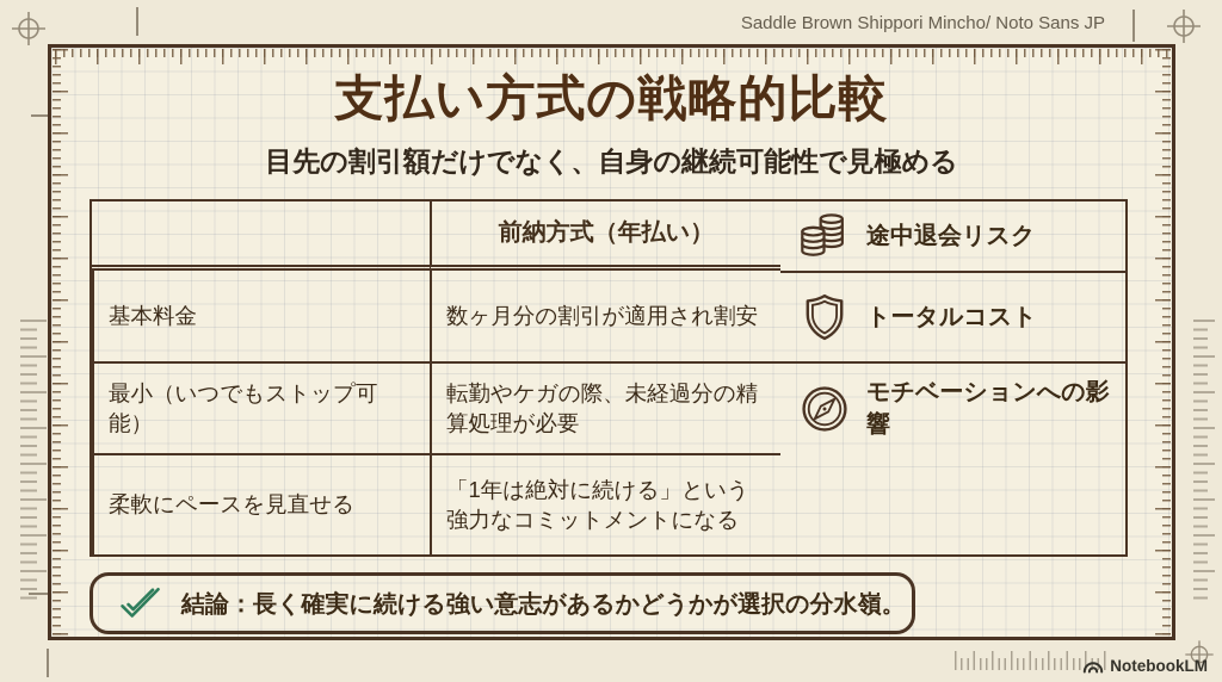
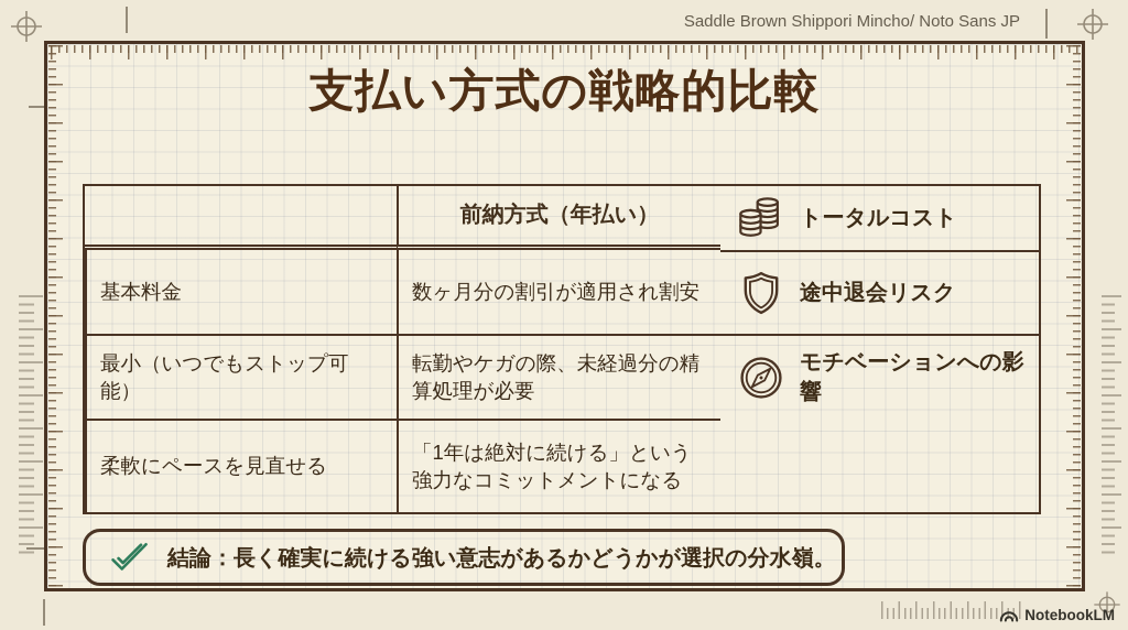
  Saddle Brown Shippori Mincho/ Noto Sans JP
  支払い方式の戦略的比較
- 目先の割引額だけでなく、自身の継続可能性で見極める
  前納方式（年払い）
- 途中退会リスク
+ トータルコスト
  基本料金
  数ヶ月分の割引が適用され割安
- トータルコスト
+ 途中退会リスク
  最小（いつでもストップ可能）
  転勤やケガの際、未経過分の精算処理が必要
  モチベーションへの影響
  柔軟にペースを見直せる
  「1年は絶対に続ける」という強力なコミットメントになる
  結論：長く確実に続ける強い意志があるかどうかが選択の分水嶺。
  NotebookLM
